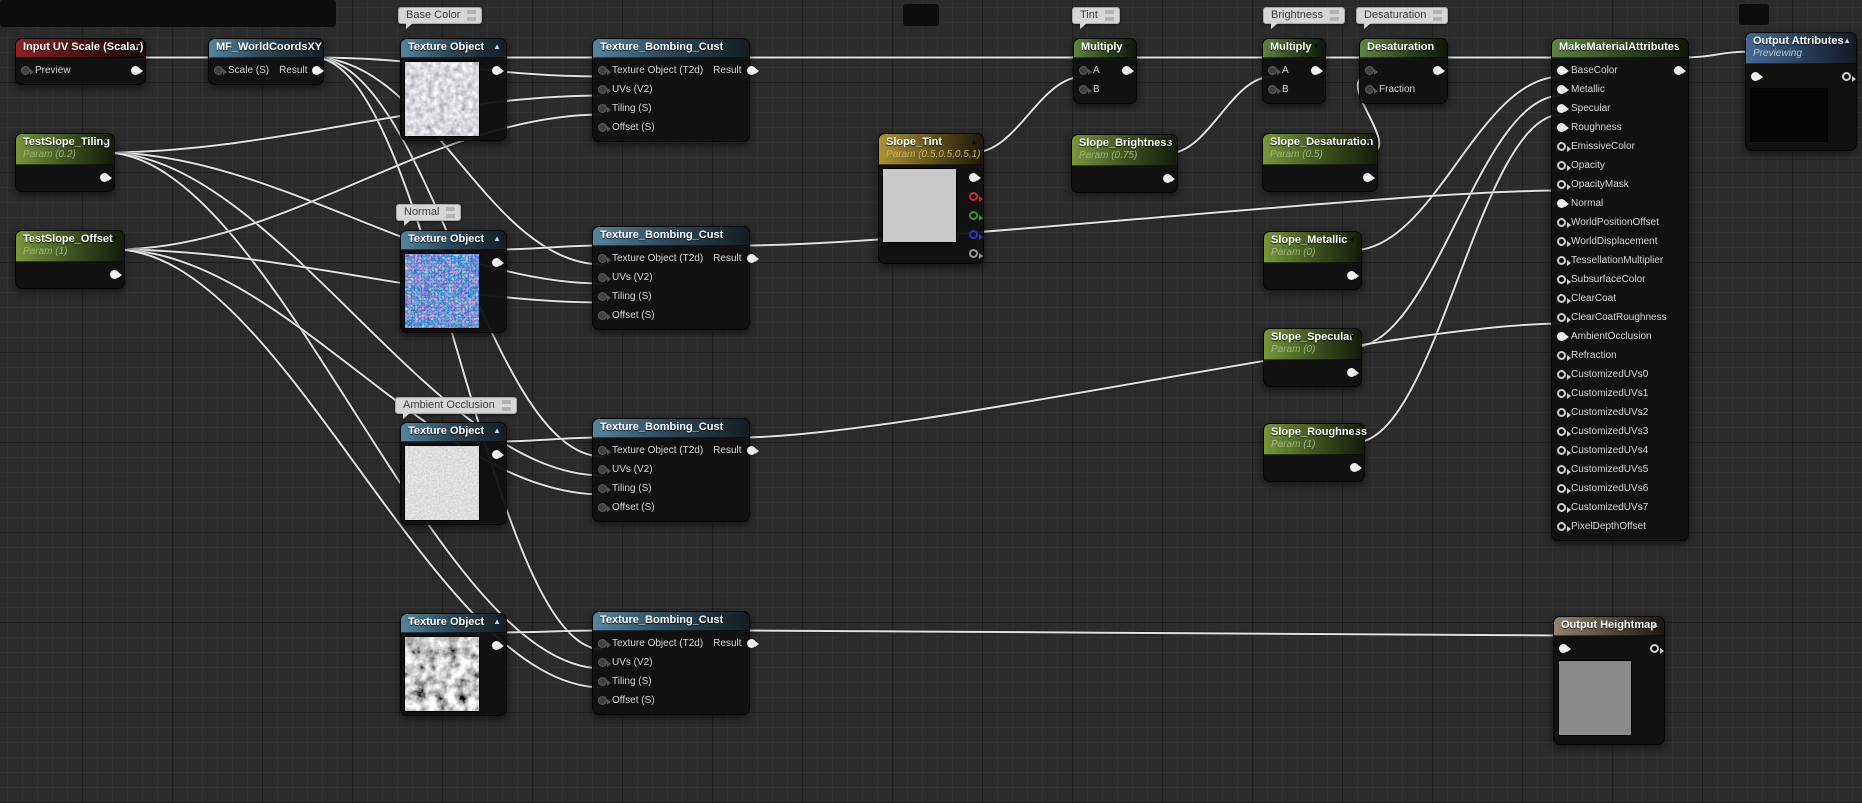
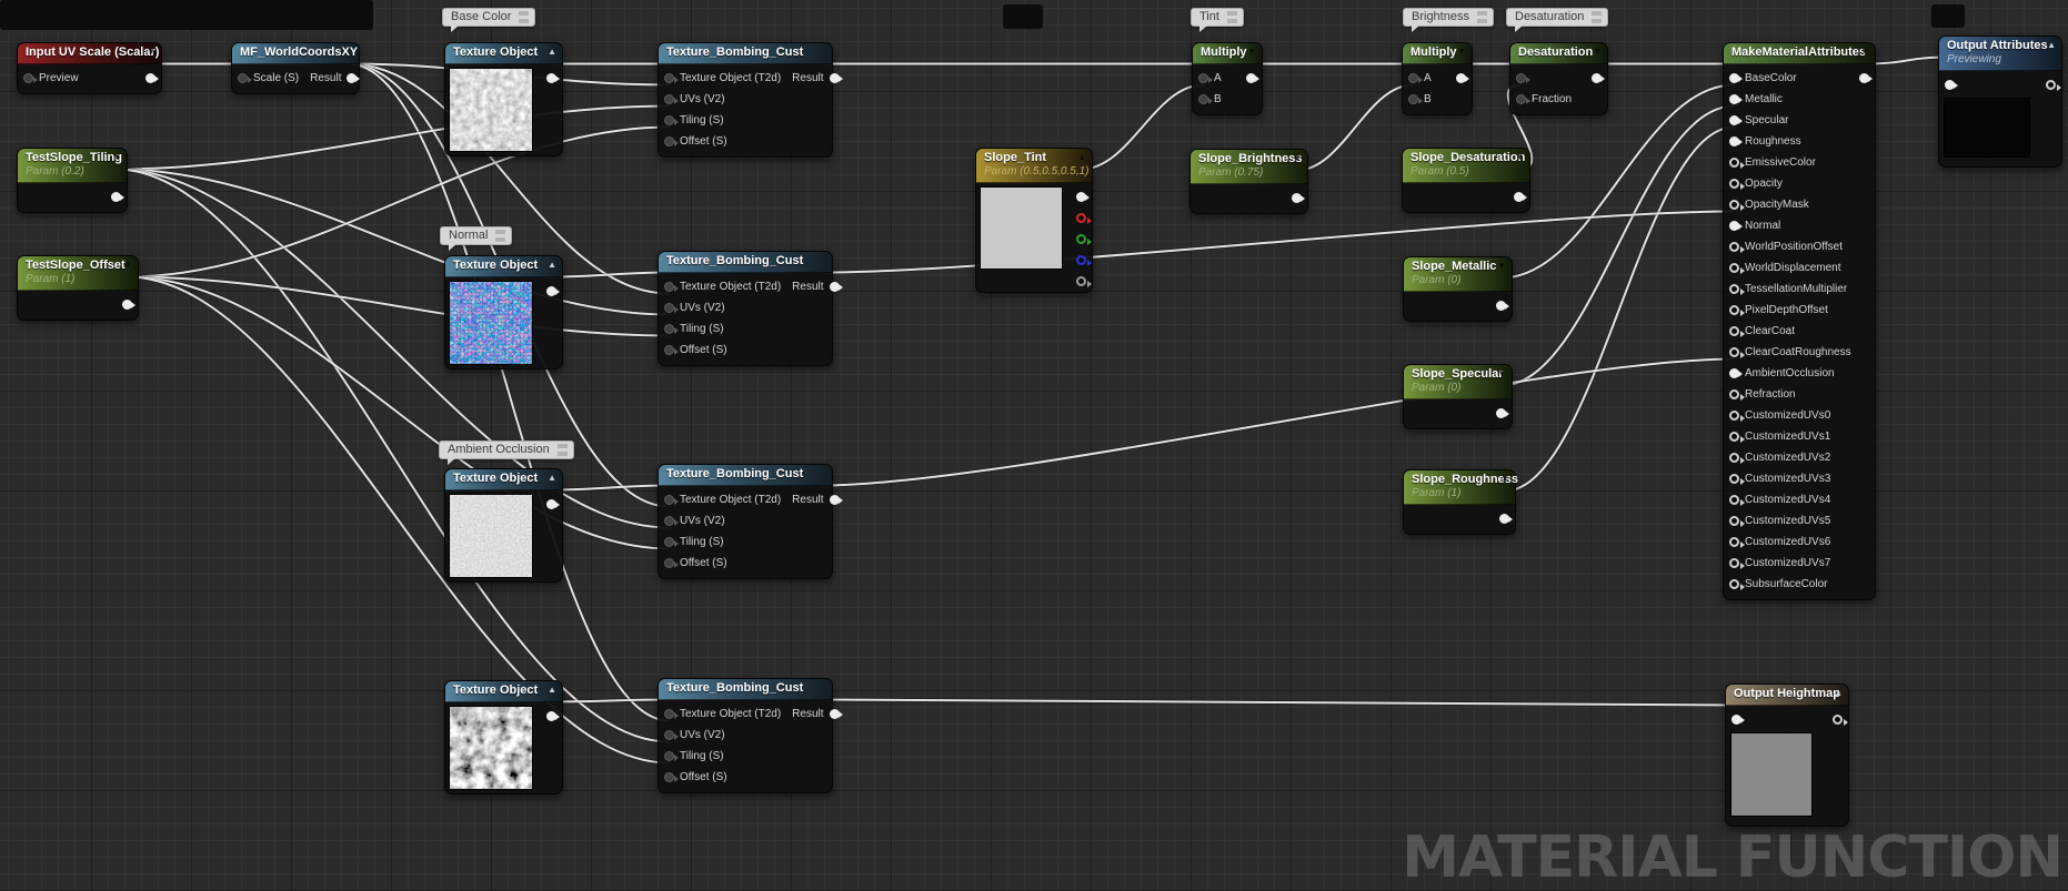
  Input UV Scale (Scal)
  ▼
  Preview
  MF_WorldCoordsXY
  Scale (S)
  Result
  Texture Object
  ▲
  Texture_Bombing_Cust
  Texture Object (T2d)
  Result
  UVs (V2)
  Tiling (S)
  Offset (S)
  TestSlope_Tilin
  Param (0.2)
  ▼
  TestSlope_Offse
  Param (1)
  ▼
  Texture Object
  ▲
  Texture_Bombing_Cust
  Texture Object (T2d)
  Result
  UVs (V2)
  Tiling (S)
  Offset (S)
  Texture Object
  ▲
  Texture_Bombing_Cust
  Texture Object (T2d)
  Result
  UVs (V2)
  Tiling (S)
  Offset (S)
  Texture Object
  ▲
  Texture_Bombing_Cust
  Texture Object (T2d)
  Result
  UVs (V2)
  Tiling (S)
  Offset (S)
  Slope_Tint
  Param (0.5,0.5,0.5,1)
  ▲
  Multiply
  ▼
  A
  B
  Slope_Brightne
  Param (0.75)
  ▼
  Multiply
  ▼
  A
  B
  Slope_Desaturati
  Param (0.5)
  ▼
  Desaturation
  ▼
  Fraction
  Slope_Metallic
  Param (0)
  ▼
  Slope_Specula
  Param (0)
  ▼
  Slope_Roughns
  Param (1)
  ▼
  MakeMaterialAttribute
  ▼
  BaseColor
  Metallic
  Specular
  Roughness
  EmissiveColor
  Opacity
  OpacityMask
  Normal
  WorldPositionOffset
  WorldDisplacement
  TessellationMultiplier
- SubsurfaceColor
+ PixelDepthOffset
  ClearCoat
  ClearCoatRoughness
  AmbientOcclusion
  Refraction
  CustomizedUVs0
  CustomizedUVs1
  CustomizedUVs2
  CustomizedUVs3
  CustomizedUVs4
  CustomizedUVs5
  CustomizedUVs6
  CustomizedUVs7
- PixelDepthOffset
+ SubsurfaceColor
  Output Attributes
  Previewing
  ▲
  Output Heightma
  ▲
  Base Color
  Normal
  Ambient Occlusion
  Tint
  Brightness
  Desaturation
+ MATERIAL FUNCTION
